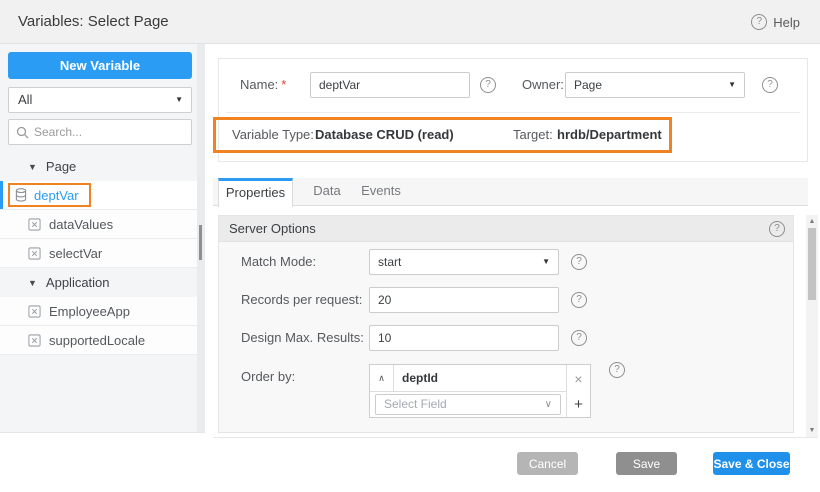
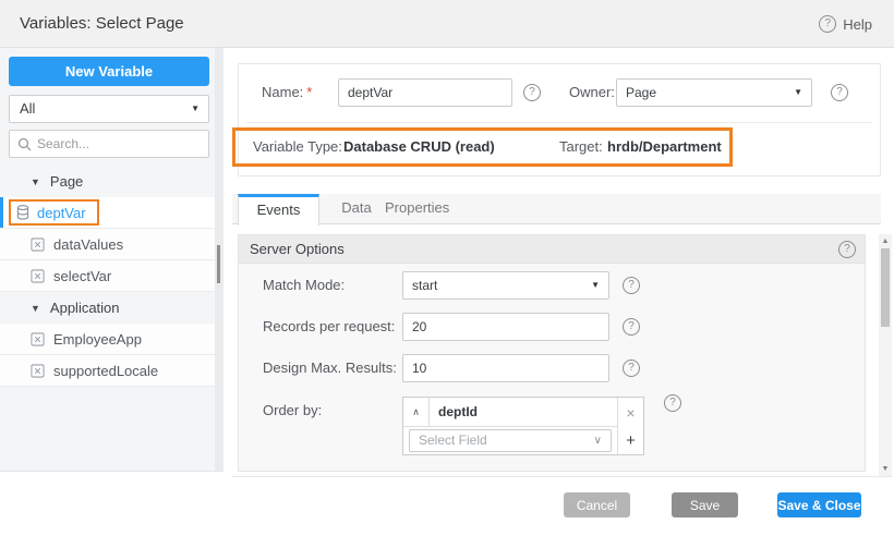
  Variables: Select Page
  ?
  Help
  New Variable
  All
  ▼
  Search...
  ▼
  Page
  deptVar
  dataValues
  selectVar
  ▼
  Application
  EmployeeApp
  supportedLocale
  Name: *
  deptVar
  ?
  Owner:
  Page
  ▼
  ?
  Variable Type:
  Database CRUD (read)
  Target:
  hrdb/Department
- Properties
+ Events
  Data
- Events
+ Properties
  Server Options
  ?
  Match Mode:
  start
  ▼
  ?
  Records per request:
  20
  ?
  Design Max. Results:
  10
  ?
  Order by:
  ∧
  deptId
  Select Field
  ∨
  ×
  +
  ?
  Cancel
  Save
  Save & Close
